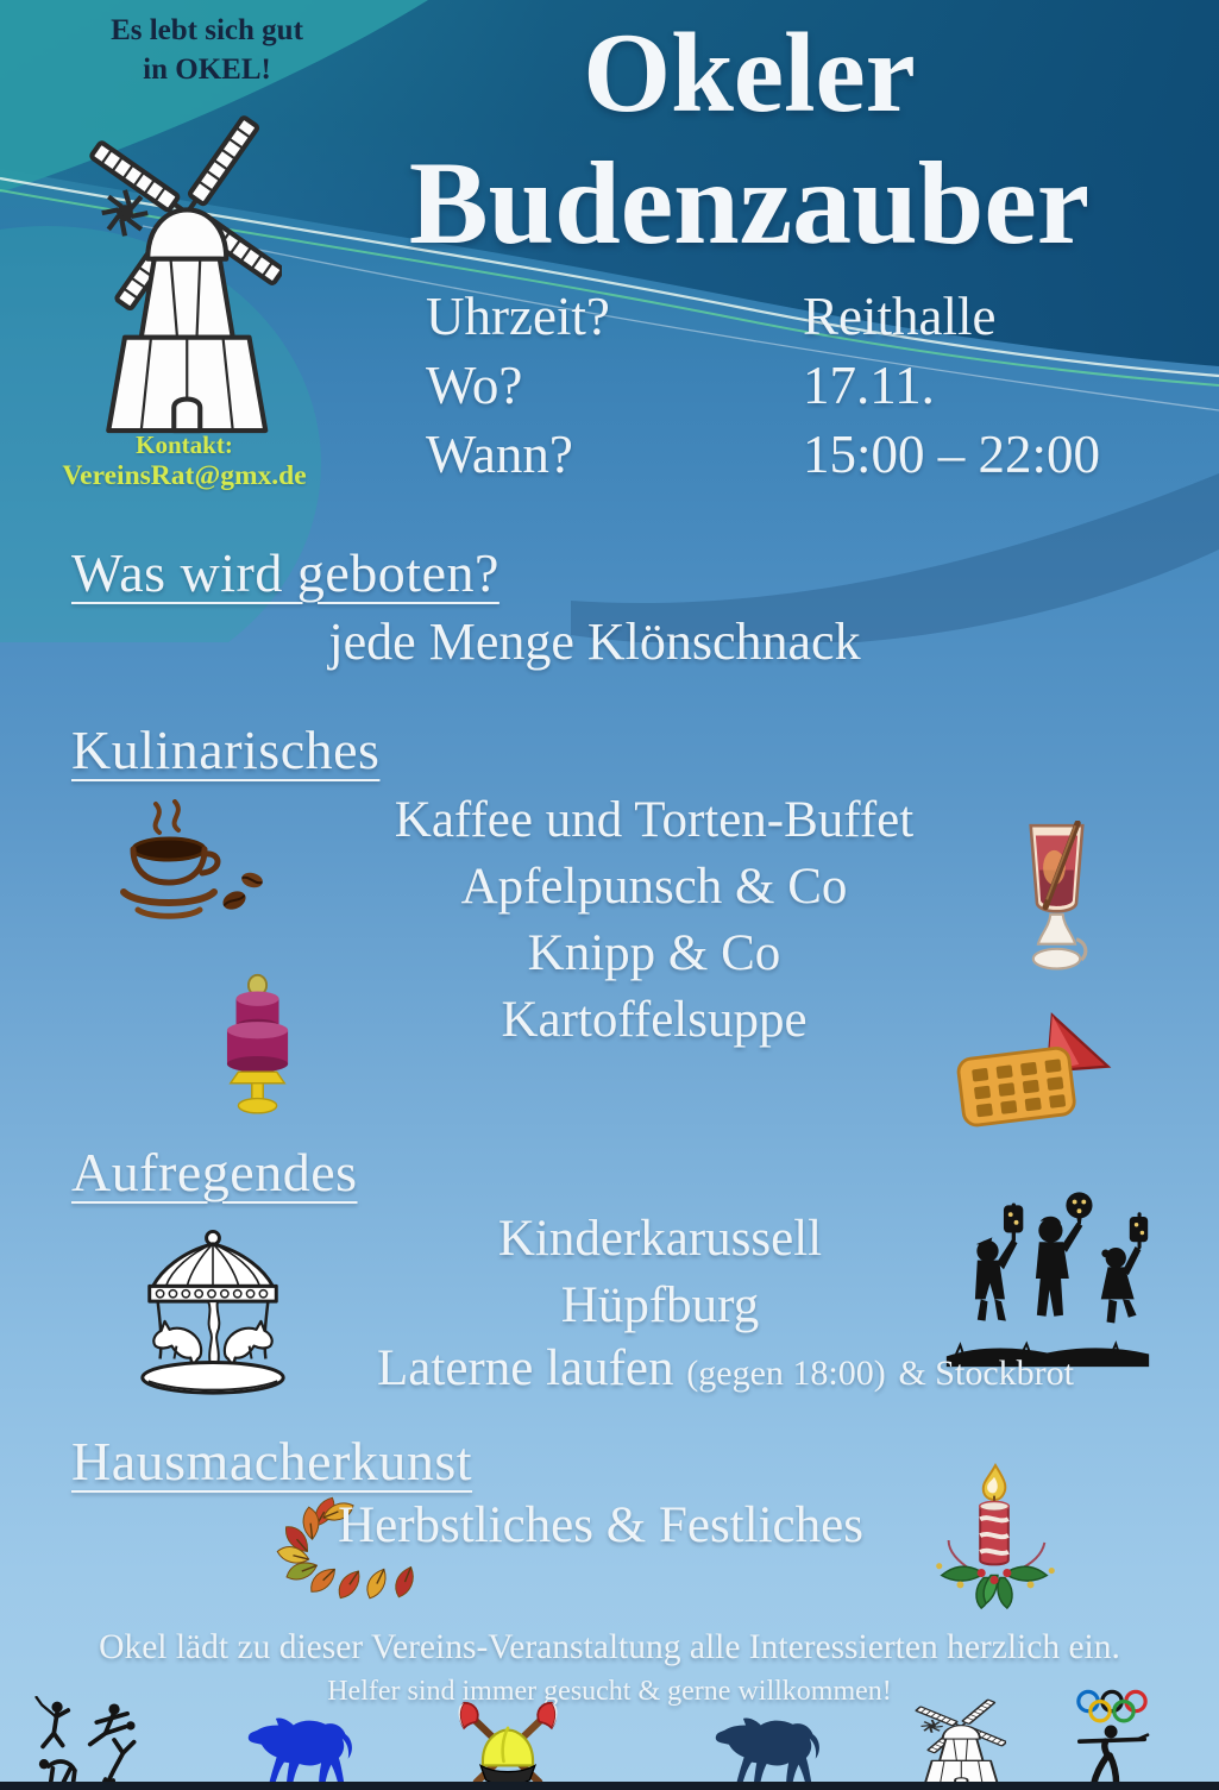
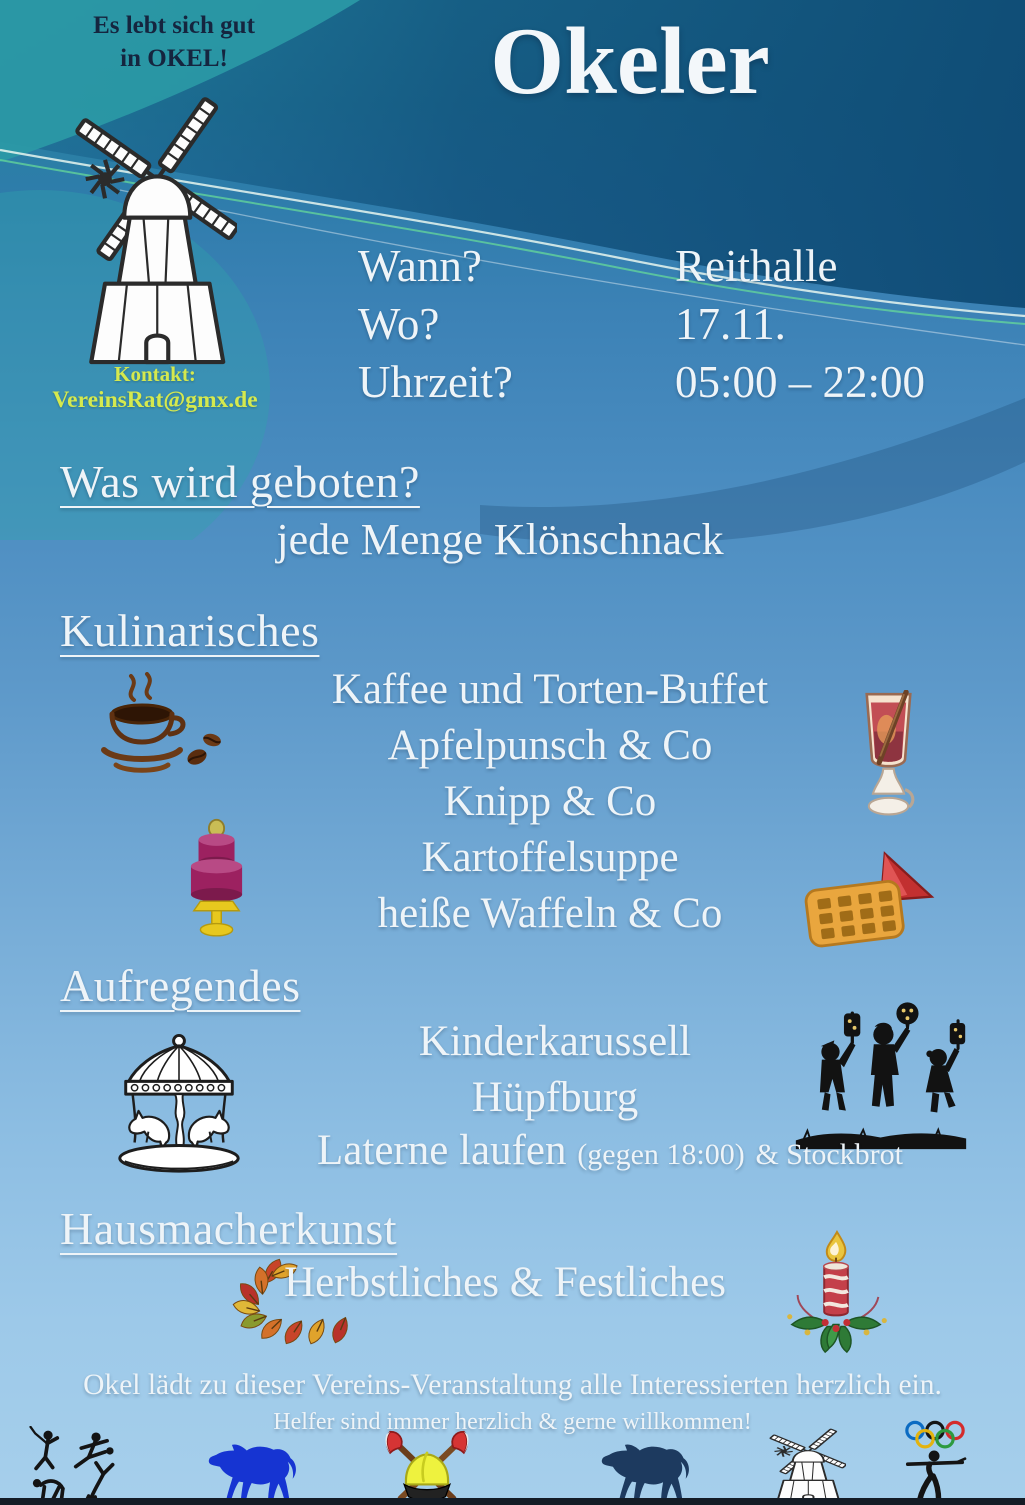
  Es lebt sich gut
  in OKEL!
  Kontakt:
  VereinsRat@gmx.de
  Okeler
- Budenzauber
- Uhrzeit?
+ Wann?
  Reithalle
  Wo?
  17.11.
- Wann?
+ Uhrzeit?
- 15:00 – 22:00
+ 05:00 – 22:00
  Was wird geboten?
  jede Menge Klönschnack
  Kulinarisches
  Kaffee und Torten-Buffet
  Apfelpunsch & Co
  Knipp & Co
  Kartoffelsuppe
+ heiße Waffeln & Co
  Aufregendes
  Kinderkarussell
  Hüpfburg
  Laterne laufen (gegen 18:00) & Stockbrot
  Hausmacherkunst
  Herbstliches & Festliches
  Okel lädt zu dieser Vereins-Veranstaltung alle Interessierten herzlich ein.
- Helfer sind immer gesucht & gerne willkommen!
+ Helfer sind immer herzlich & gerne willkommen!
